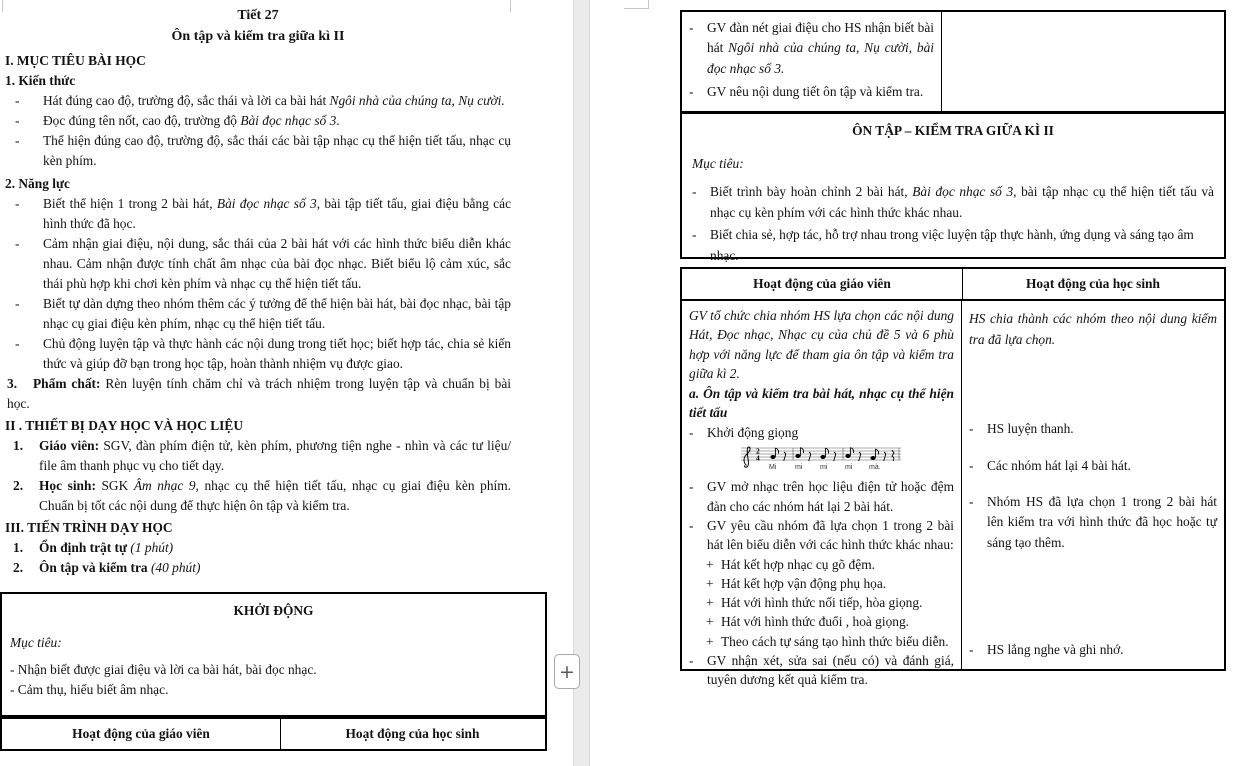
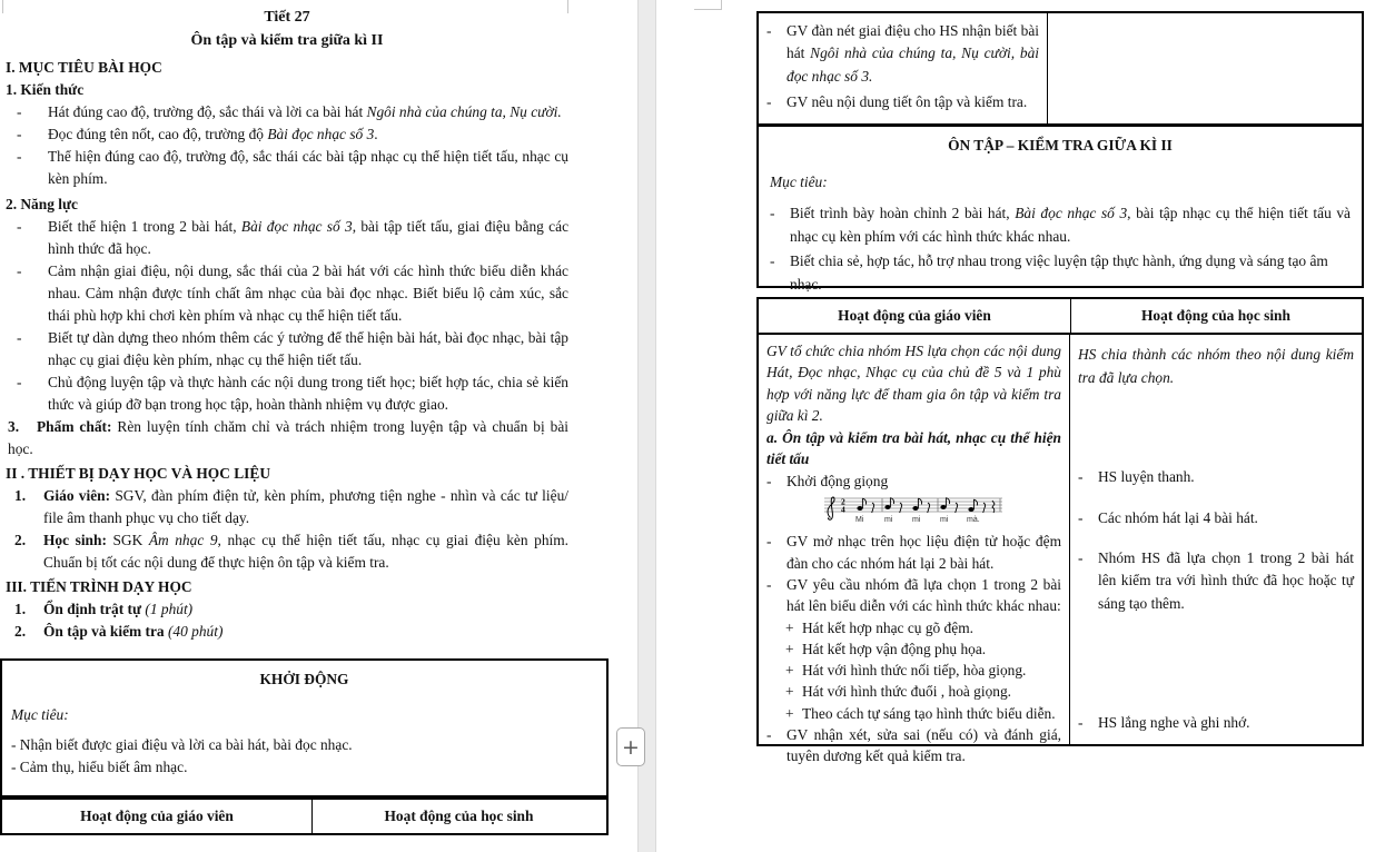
  Tiết 27
  Ôn tập và kiểm tra giữa kì II
  I. MỤC TIÊU BÀI HỌC
  1. Kiến thức
  - Hát đúng cao độ, trường độ, sắc thái và lời ca bài hát Ngôi nhà của chúng ta, Nụ cười.
  - Đọc đúng tên nốt, cao độ, trường độ Bài đọc nhạc số 3.
  - Thể hiện đúng cao độ, trường độ, sắc thái các bài tập nhạc cụ thể hiện tiết tấu, nhạc cụ kèn phím.
  2. Năng lực
  - Biết thể hiện 1 trong 2 bài hát, Bài đọc nhạc số 3, bài tập tiết tấu, giai điệu bằng các hình thức đã học.
  - Cảm nhận giai điệu, nội dung, sắc thái của 2 bài hát với các hình thức biểu diễn khác nhau. Cảm nhận được tính chất âm nhạc của bài đọc nhạc. Biết biểu lộ cảm xúc, sắc thái phù hợp khi chơi kèn phím và nhạc cụ thể hiện tiết tấu.
  - Biết tự dàn dựng theo nhóm thêm các ý tưởng để thể hiện bài hát, bài đọc nhạc, bài tập nhạc cụ giai điệu kèn phím, nhạc cụ thể hiện tiết tấu.
  - Chủ động luyện tập và thực hành các nội dung trong tiết học; biết hợp tác, chia sẻ kiến thức và giúp đỡ bạn trong học tập, hoàn thành nhiệm vụ được giao.
  3. Phẩm chất: Rèn luyện tính chăm chỉ và trách nhiệm trong luyện tập và chuẩn bị bài học.
  II . THIẾT BỊ DẠY HỌC VÀ HỌC LIỆU
  1. Giáo viên: SGV, đàn phím điện tử, kèn phím, phương tiện nghe - nhìn và các tư liệu/ file âm thanh phục vụ cho tiết dạy.
  2. Học sinh: SGK Âm nhạc 9, nhạc cụ thể hiện tiết tấu, nhạc cụ giai điệu kèn phím. Chuẩn bị tốt các nội dung để thực hiện ôn tập và kiểm tra.
  III. TIẾN TRÌNH DẠY HỌC
  1. Ổn định trật tự (1 phút)
  2. Ôn tập và kiểm tra (40 phút)
  KHỞI ĐỘNG
  Mục tiêu:
  - Nhận biết được giai điệu và lời ca bài hát, bài đọc nhạc.
  - Cảm thụ, hiểu biết âm nhạc.
  Hoạt động của giáo viên
  Hoạt động của học sinh
  +
  - GV đàn nét giai điệu cho HS nhận biết bài hát Ngôi nhà của chúng ta, Nụ cười, bài đọc nhạc số 3.
  - GV nêu nội dung tiết ôn tập và kiểm tra.
  ÔN TẬP – KIỂM TRA GIỮA KÌ II
  Mục tiêu:
  - Biết trình bày hoàn chỉnh 2 bài hát, Bài đọc nhạc số 3, bài tập nhạc cụ thể hiện tiết tấu và nhạc cụ kèn phím với các hình thức khác nhau.
  - Biết chia sẻ, hợp tác, hỗ trợ nhau trong việc luyện tập thực hành, ứng dụng và sáng tạo âm nhạc.
  Hoạt động của giáo viên
  Hoạt động của học sinh
- GV tổ chức chia nhóm HS lựa chọn các nội dung Hát, Đọc nhạc, Nhạc cụ của chủ đề 5 và 6 phù hợp với năng lực để tham gia ôn tập và kiểm tra giữa kì 2.
+ GV tổ chức chia nhóm HS lựa chọn các nội dung Hát, Đọc nhạc, Nhạc cụ của chủ đề 5 và 1 phù hợp với năng lực để tham gia ôn tập và kiểm tra giữa kì 2.
  a. Ôn tập và kiểm tra bài hát, nhạc cụ thể hiện tiết tấu
  - Khởi động giọng
  2
  4
  - GV mở nhạc trên học liệu điện tử hoặc đệm đàn cho các nhóm hát lại 2 bài hát.
  - GV yêu cầu nhóm đã lựa chọn 1 trong 2 bài hát lên biểu diễn với các hình thức khác nhau:
  + Hát kết hợp nhạc cụ gõ đệm.
  + Hát kết hợp vận động phụ họa.
  + Hát với hình thức nối tiếp, hòa giọng.
  + Hát với hình thức đuổi , hoà giọng.
  + Theo cách tự sáng tạo hình thức biểu diễn.
  - GV nhận xét, sửa sai (nếu có) và đánh giá, tuyên dương kết quả kiểm tra.
  HS chia thành các nhóm theo nội dung kiểm tra đã lựa chọn.
  - HS luyện thanh.
  - Các nhóm hát lại 4 bài hát.
  - Nhóm HS đã lựa chọn 1 trong 2 bài hát lên kiểm tra với hình thức đã học hoặc tự sáng tạo thêm.
  - HS lắng nghe và ghi nhớ.
